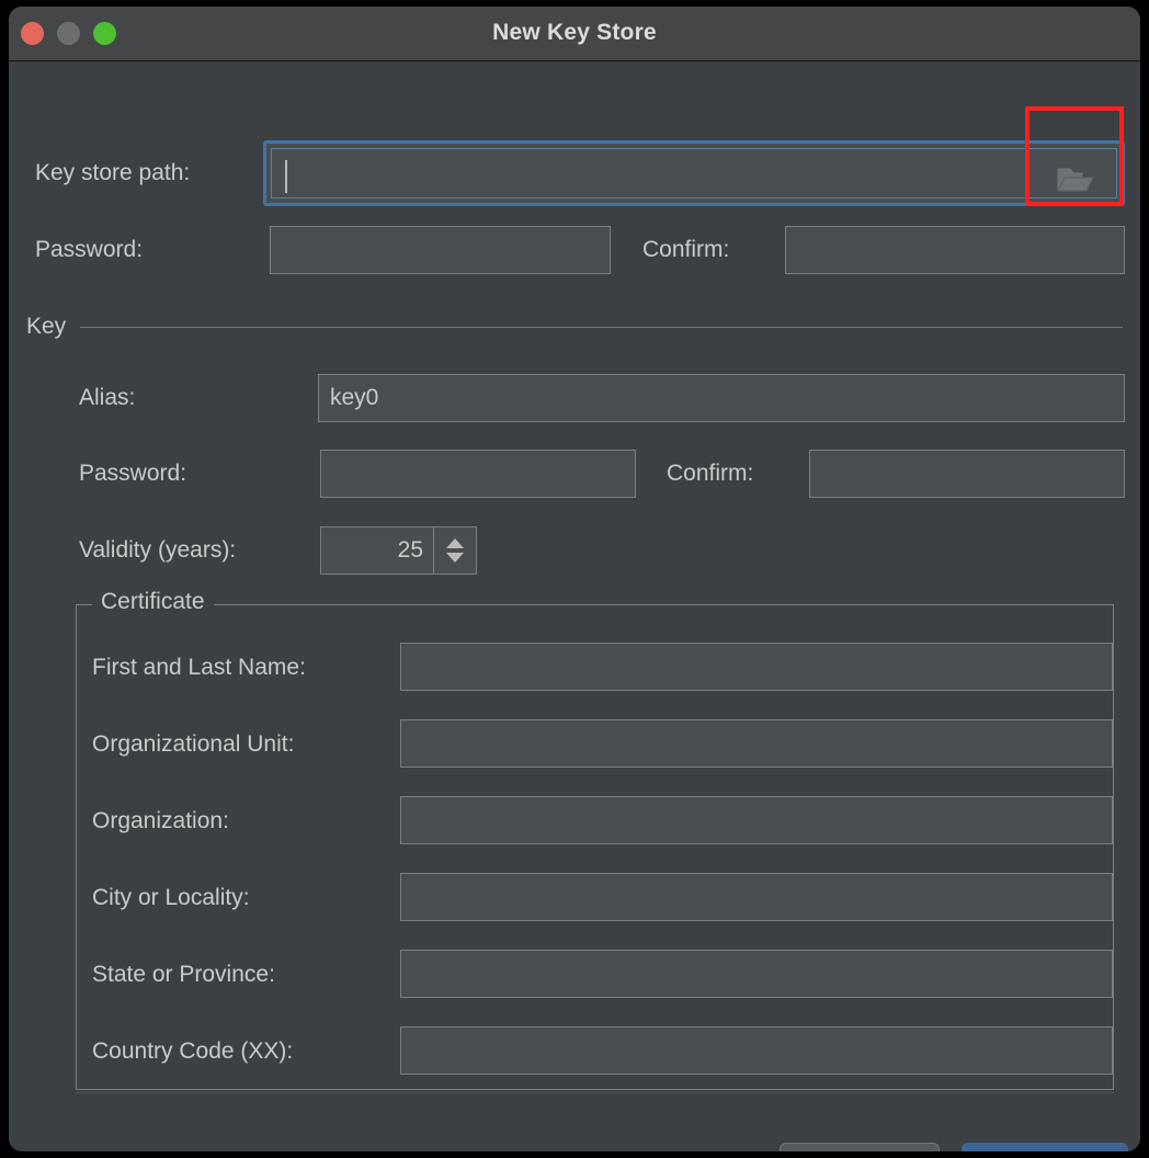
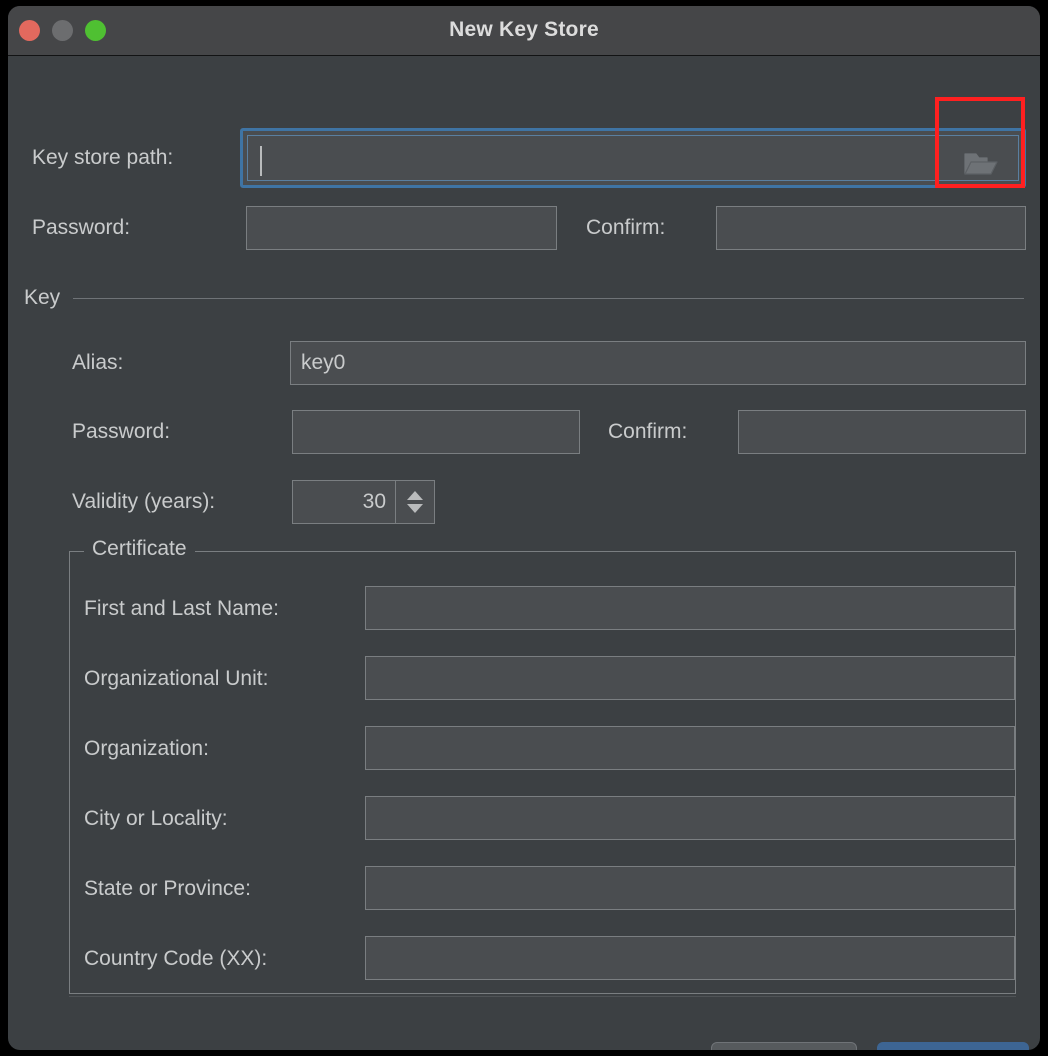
  New Key Store
  Key store path:
  Password:
  Confirm:
  Key
  Alias:
  key0
  Password:
  Confirm:
  Validity (years):
- 25
+ 30
  Certificate
  First and Last Name:
  Organizational Unit:
  Organization:
  City or Locality:
  State or Province:
  Country Code (XX):
